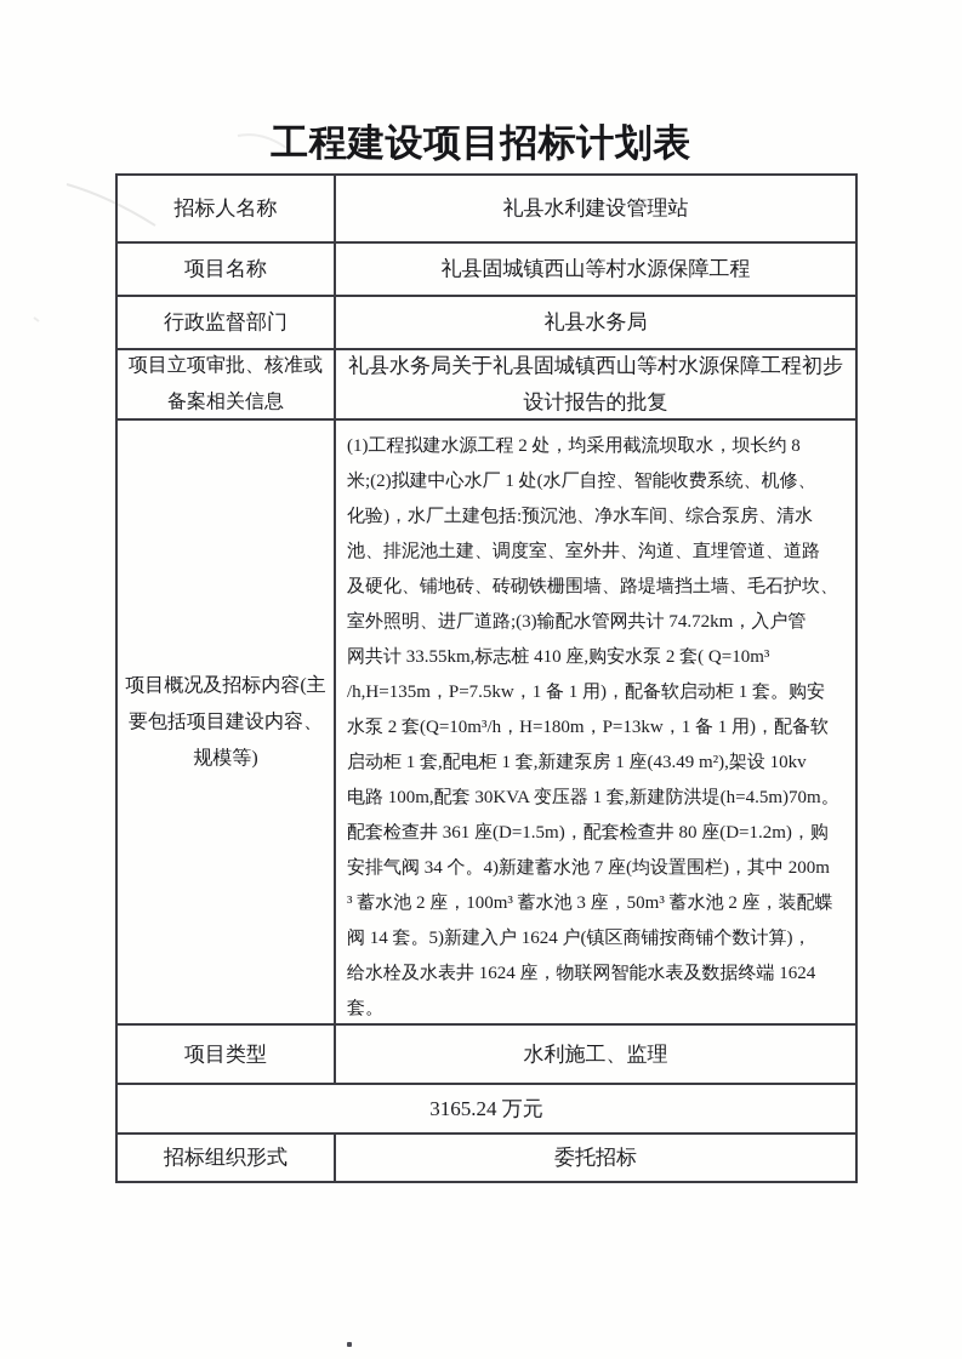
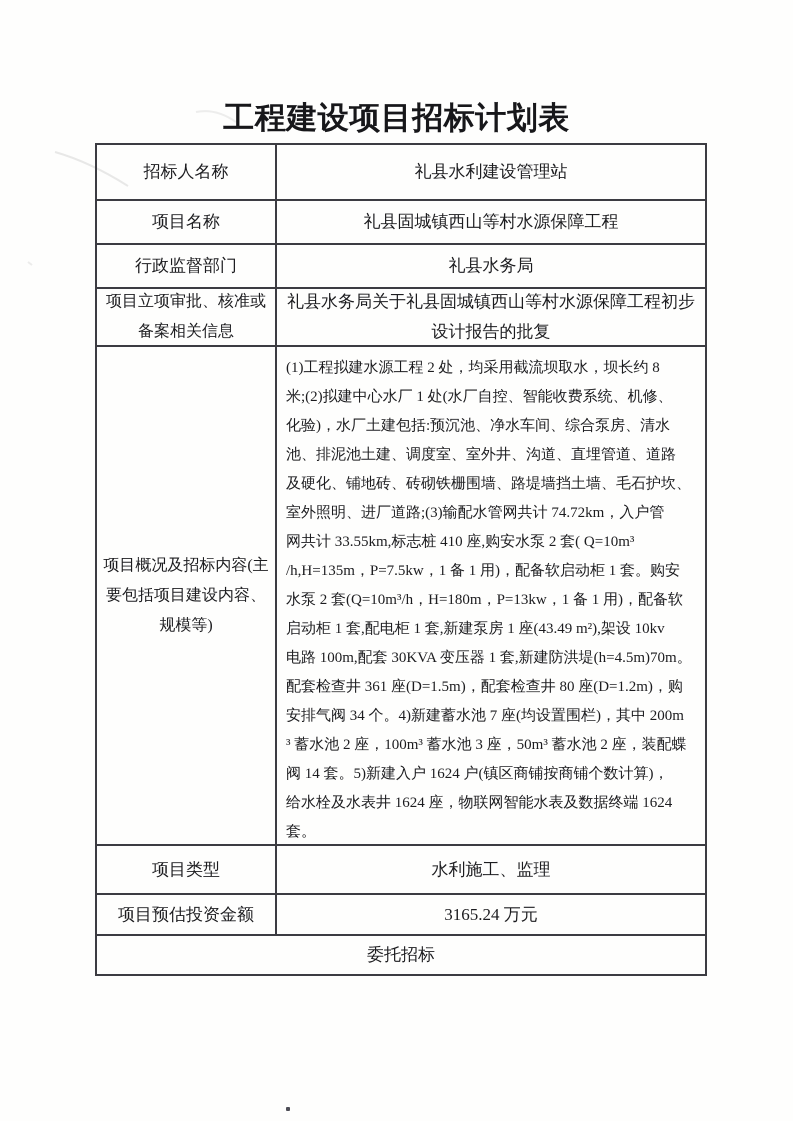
  工程建设项目招标计划表
  招标人名称
  礼县水利建设管理站
  项目名称
  礼县固城镇西山等村水源保障工程
  行政监督部门
  礼县水务局
  项目立项审批、核准或备案相关信息
  礼县水务局关于礼县固城镇西山等村水源保障工程初步设计报告的批复
  项目概况及招标内容(主要包括项目建设内容、规模等)
  (1)工程拟建水源工程 2 处，均采用截流坝取水，坝长约 8
  米;(2)拟建中心水厂 1 处(水厂自控、智能收费系统、机修、
  化验)，水厂土建包括:预沉池、净水车间、综合泵房、清水
  池、排泥池土建、调度室、室外井、沟道、直埋管道、道路
  及硬化、铺地砖、砖砌铁栅围墙、路堤墙挡土墙、毛石护坎、
  室外照明、进厂道路;(3)输配水管网共计 74.72km，入户管
  网共计 33.55km,标志桩 410 座,购安水泵 2 套( Q=10m³
  /h,H=135m，P=7.5kw，1 备 1 用)，配备软启动柜 1 套。购安
  水泵 2 套(Q=10m³/h，H=180m，P=13kw，1 备 1 用)，配备软
  启动柜 1 套,配电柜 1 套,新建泵房 1 座(43.49 m²),架设 10kv
  电路 100m,配套 30KVA 变压器 1 套,新建防洪堤(h=4.5m)70m。
  配套检查井 361 座(D=1.5m)，配套检查井 80 座(D=1.2m)，购
  安排气阀 34 个。4)新建蓄水池 7 座(均设置围栏)，其中 200m
  ³ 蓄水池 2 座，100m³ 蓄水池 3 座，50m³ 蓄水池 2 座，装配蝶
  阀 14 套。5)新建入户 1624 户(镇区商铺按商铺个数计算)，
  给水栓及水表井 1624 座，物联网智能水表及数据终端 1624
  套。
  项目类型
  水利施工、监理
+ 项目预估投资金额
  3165.24 万元
- 招标组织形式
  委托招标
